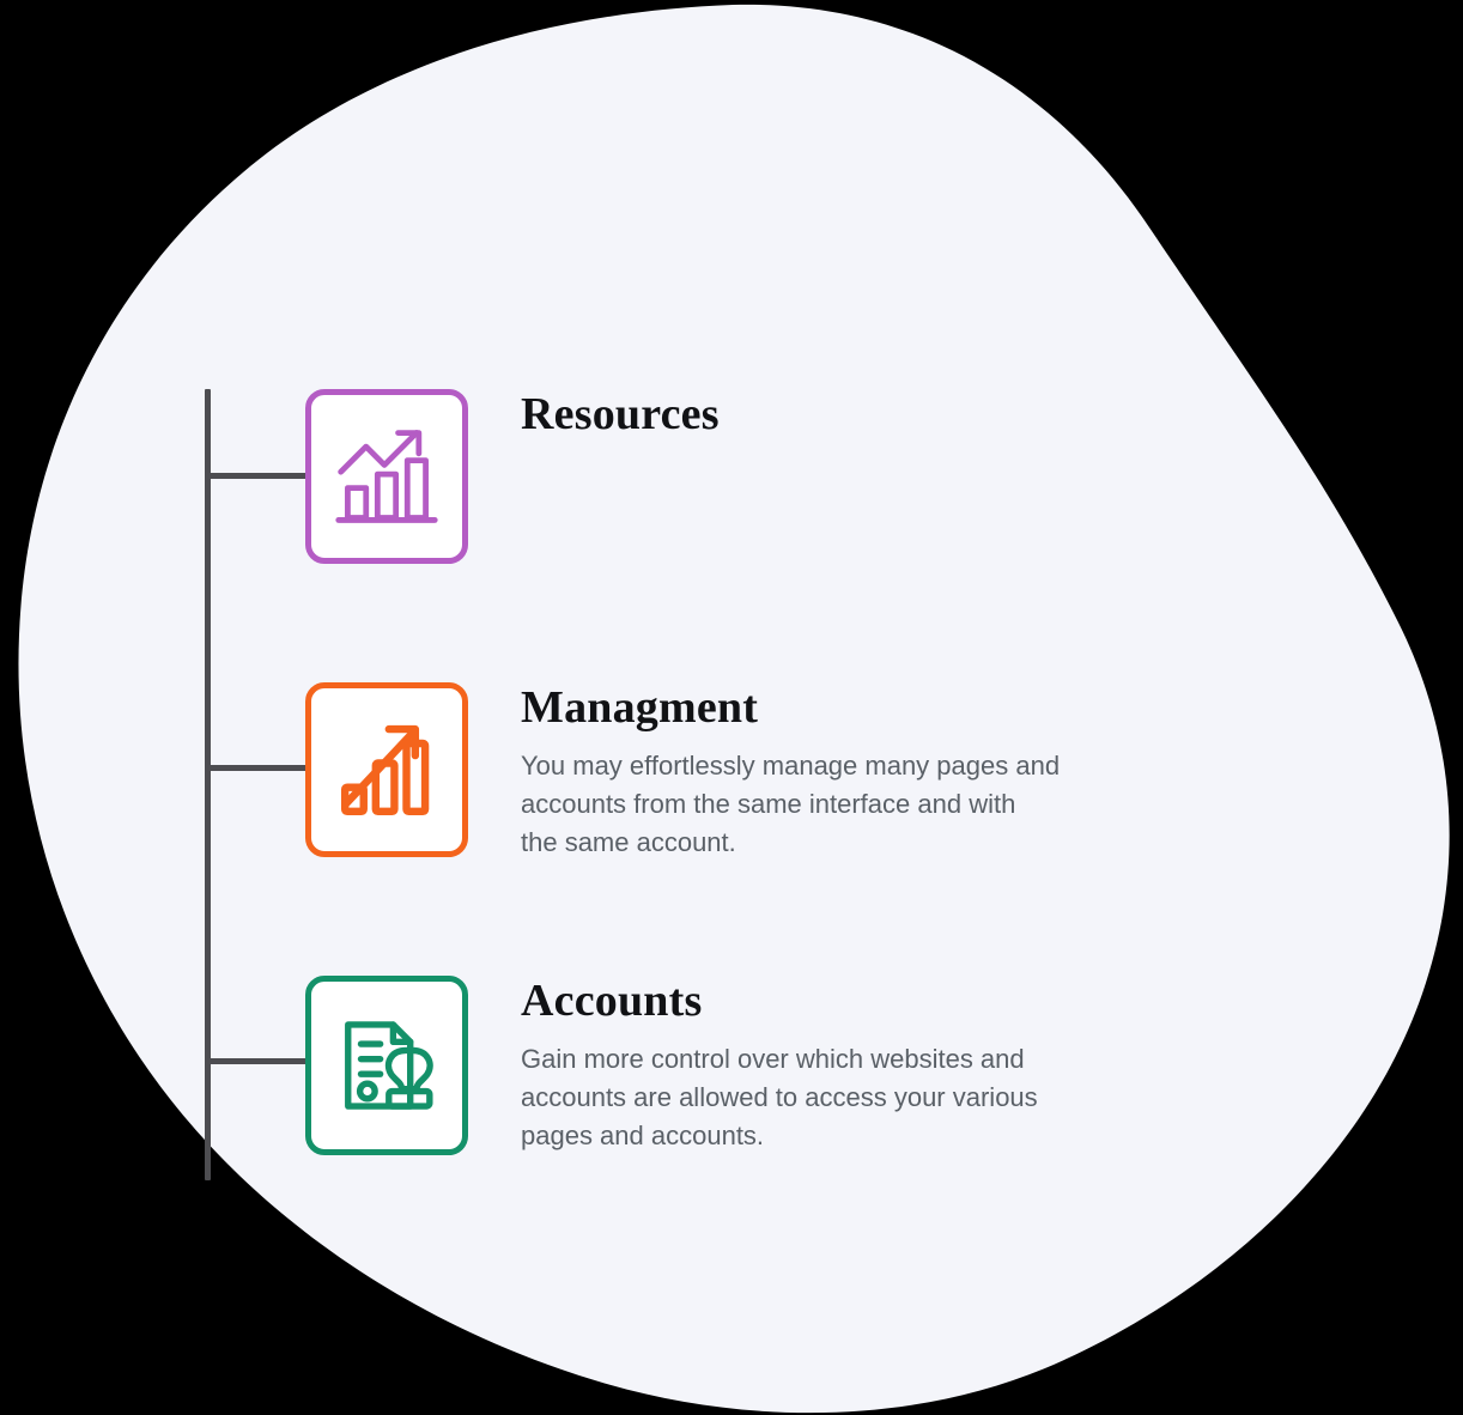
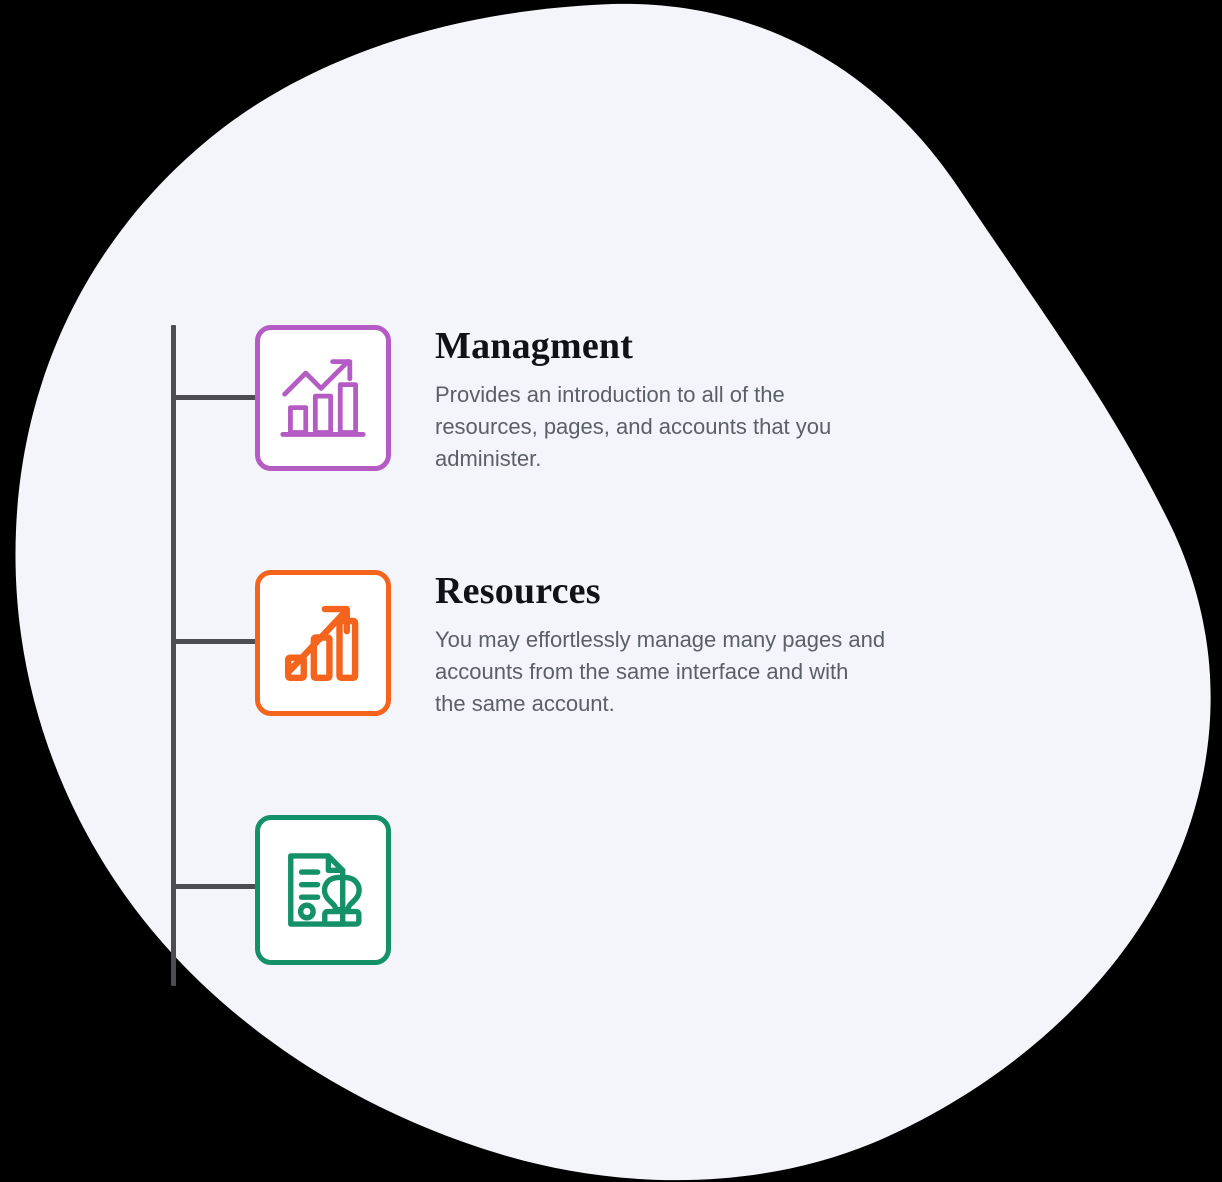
- Resources
+ Managment
+ Provides an introduction to all of the
+ resources, pages, and accounts that you
+ administer.
- Managment
+ Resources
  You may effortlessly manage many pages and
  accounts from the same interface and with
  the same account.
- Accounts
- Gain more control over which websites and
- accounts are allowed to access your various
- pages and accounts.
